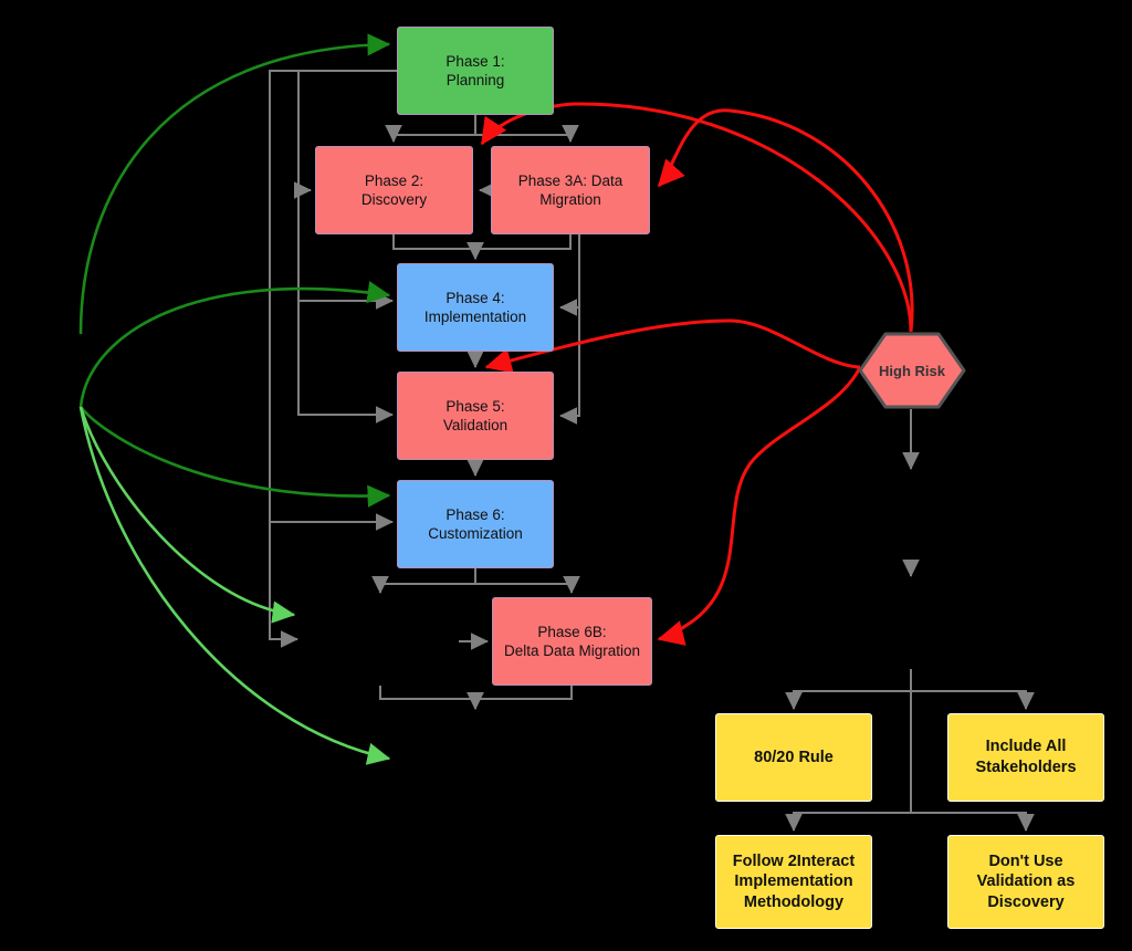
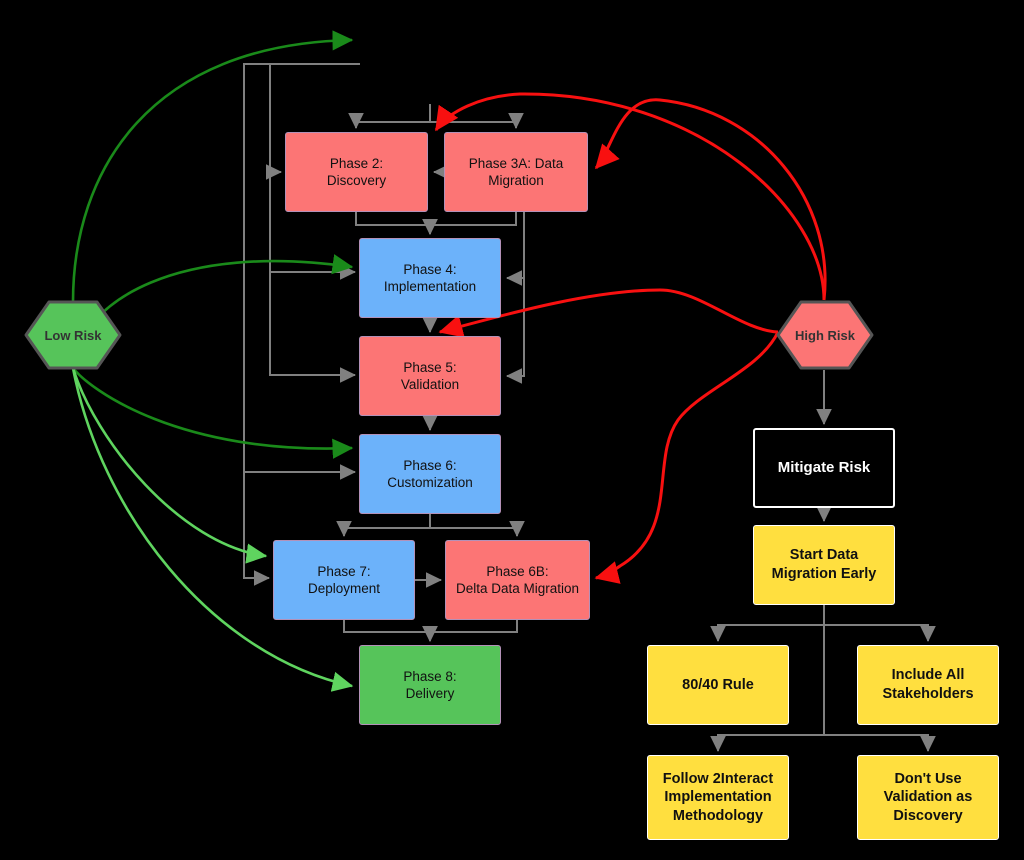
- Phase 1:
- Planning
  Phase 2:
  Discovery
  Phase 3A: Data
  Migration
  Phase 4:
  Implementation
  Phase 5:
  Validation
  Phase 6:
  Customization
+ Phase 7:
+ Deployment
  Phase 6B:
  Delta Data Migration
+ Phase 8:
+ Delivery
+ Low Risk
  High Risk
+ Mitigate Risk
+ Start Data
+ Migration Early
- 80/20 Rule
+ 80/40 Rule
  Include All
  Stakeholders
  Follow 2Interact
  Implementation
  Methodology
  Don't Use
  Validation as
  Discovery
